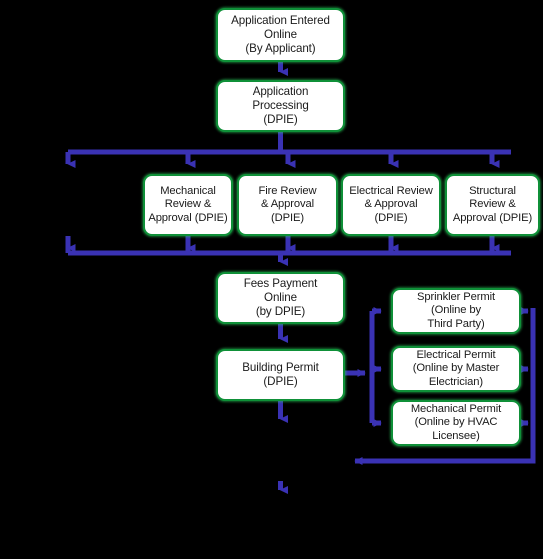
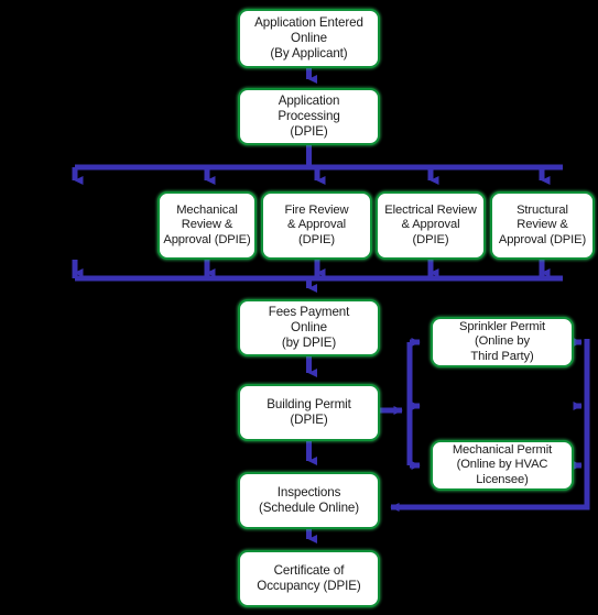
  Application Entered
  Online
  (By Applicant)
  Application
  Processing
  (DPIE)
  Mechanical
  Review &
  Approval (DPIE)
  Fire Review
  & Approval
  (DPIE)
  Electrical Review
  & Approval
  (DPIE)
  Structural
  Review &
  Approval (DPIE)
  Fees Payment
  Online
  (by DPIE)
  Building Permit
  (DPIE)
+ Inspections
+ (Schedule Online)
+ Certificate of
+ Occupancy (DPIE)
  Sprinkler Permit
  (Online by
  Third Party)
- Electrical Permit
- (Online by Master
- Electrician)
  Mechanical Permit
  (Online by HVAC
  Licensee)
